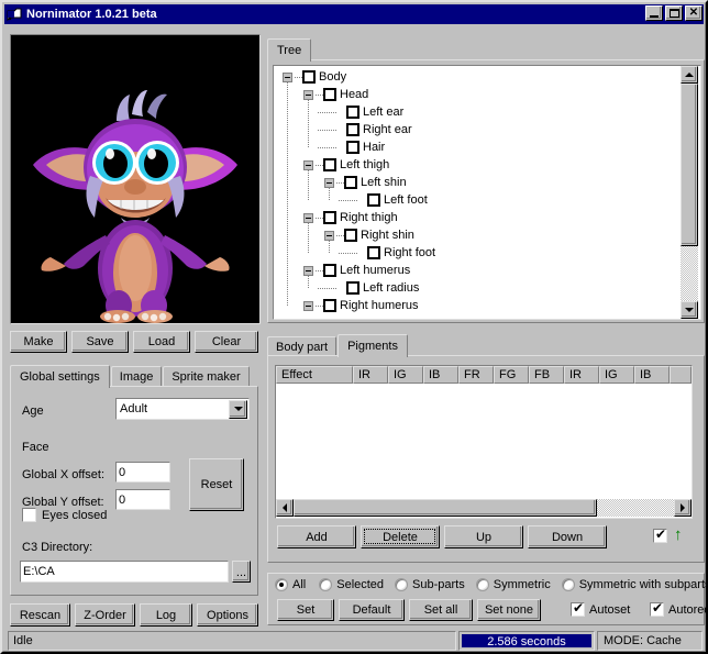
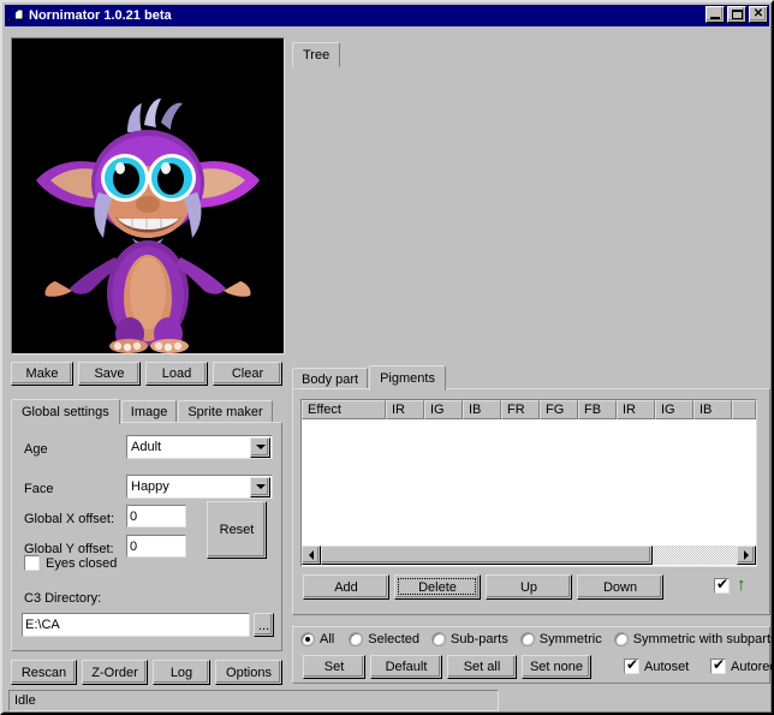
  Nornimator 1.0.21 beta
  ✕
  Make
  Save
  Load
  Clear
  Global settings
  Image
  Sprite maker
  Age
  Adult
  Face
+ Happy
  Global X offset:
  0
  Global Y offset:
  0
  Reset
  Eyes closed
  C3 Directory:
  E:\CA
  ...
  Rescan
  Z-Order
  Log
  Options
  Tree
- Body
- Head
- Left ear
- Right ear
- Hair
- Left thigh
- Left shin
- Left foot
- Right thigh
- Right shin
- Right foot
- Left humerus
- Left radius
- Right humerus
  Body part
  Pigments
  Effect
  IR
  IG
  IB
  FR
  FG
  FB
  IR
  IG
  IB
  Add
  Delete
  Up
  Down
  ↑
  All
  Selected
  Sub-parts
  Symmetric
  Symmetric with subpart
  Set
  Default
  Set all
  Set none
  Autoset
  Autored
  Idle
- 2.586 seconds
- MODE: Cache
